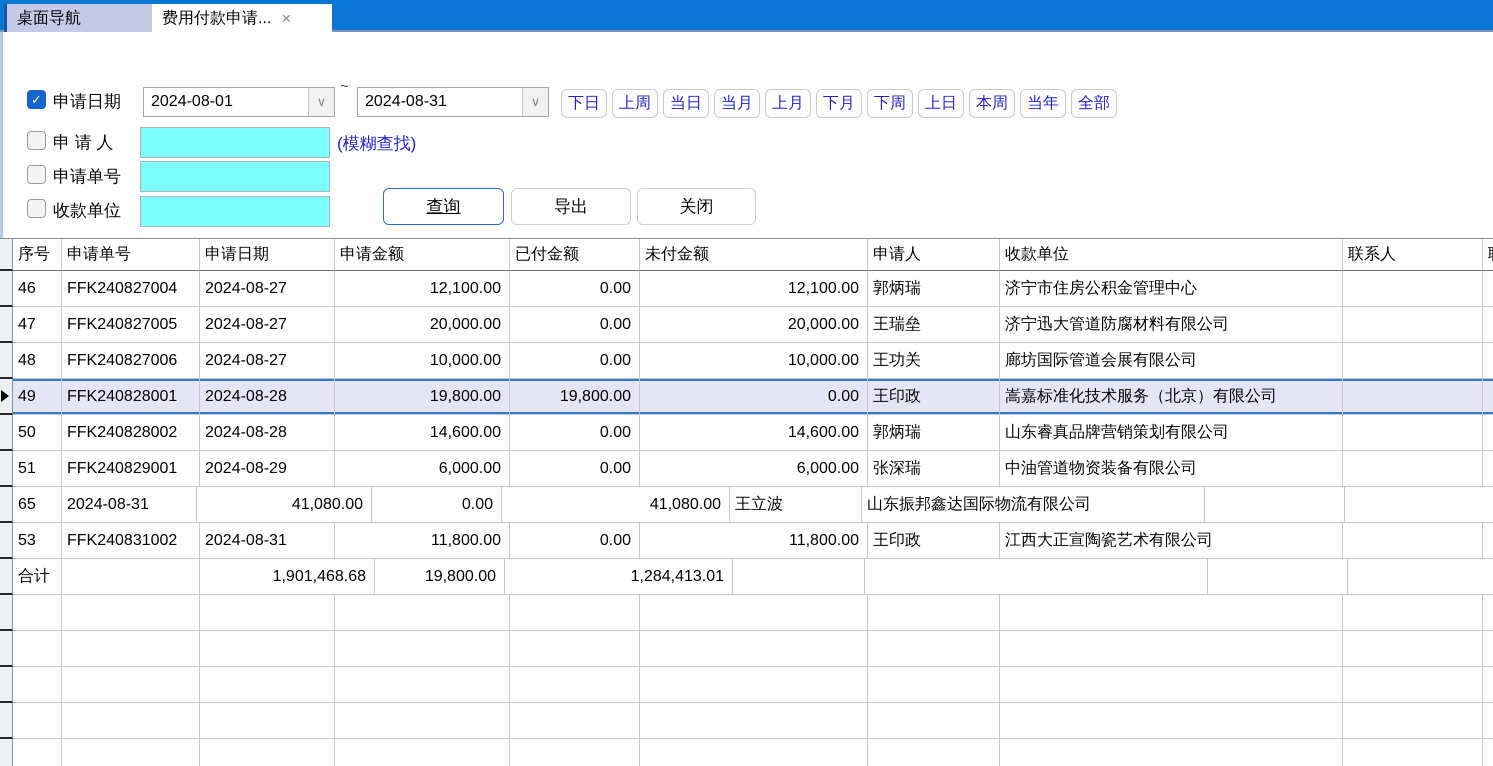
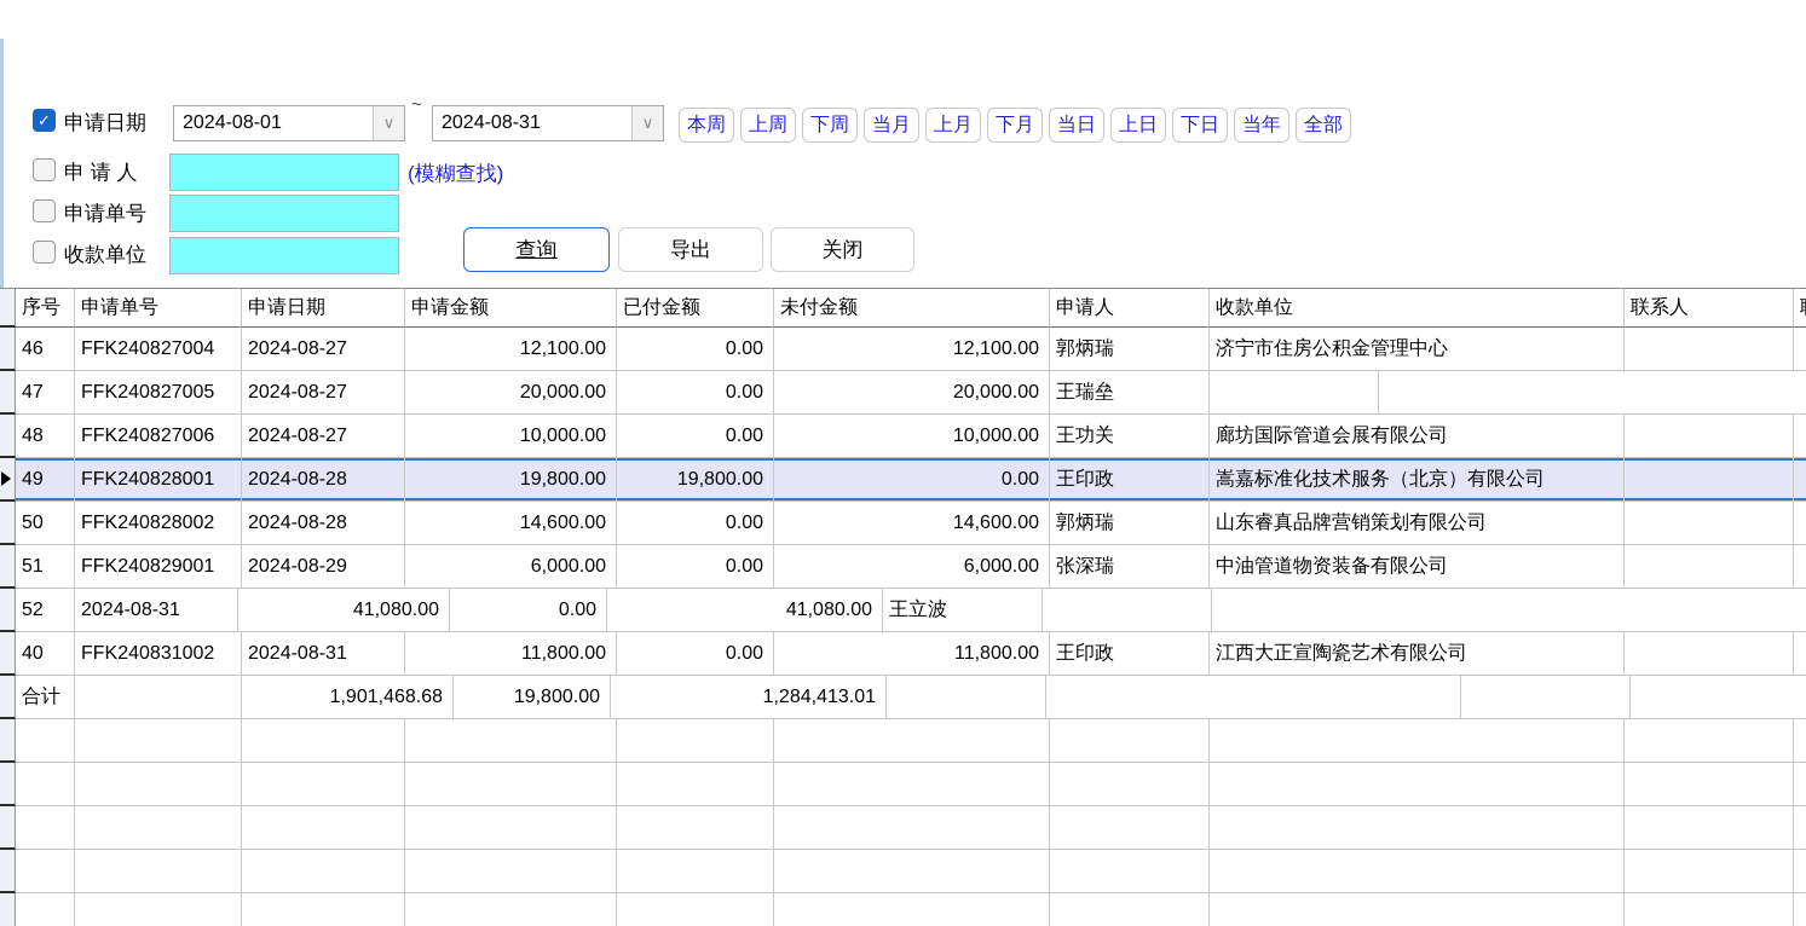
- 桌面导航
- 费用付款申请...
- ×
  ✓
  申请日期
  2024-08-01
  ∨
  ~
  2024-08-31
  ∨
- 下日
+ 本周
  上周
- 当日
+ 下周
  当月
  上月
  下月
- 下周
+ 当日
  上日
- 本周
+ 下日
  当年
  全部
  申 请 人
  (模糊查找)
  申请单号
  收款单位
  查询
  导出
  关闭
  序号
  申请单号
  申请日期
  申请金额
  已付金额
  未付金额
  申请人
  收款单位
  联系人
  46
  FFK240827004
  2024-08-27
  12,100.00
  0.00
  12,100.00
  郭炳瑞
  济宁市住房公积金管理中心
  47
  FFK240827005
  2024-08-27
  20,000.00
  0.00
  20,000.00
  王瑞垒
- 济宁迅大管道防腐材料有限公司
  48
  FFK240827006
  2024-08-27
  10,000.00
  0.00
  10,000.00
  王功关
  廊坊国际管道会展有限公司
  49
  FFK240828001
  2024-08-28
  19,800.00
  19,800.00
  0.00
  王印政
  嵩嘉标准化技术服务（北京）有限公司
  50
  FFK240828002
  2024-08-28
  14,600.00
  0.00
  14,600.00
  郭炳瑞
  山东睿真品牌营销策划有限公司
  51
  FFK240829001
  2024-08-29
  6,000.00
  0.00
  6,000.00
  张深瑞
  中油管道物资装备有限公司
- 65
+ 52
  2024-08-31
  41,080.00
  0.00
  41,080.00
  王立波
- 山东振邦鑫达国际物流有限公司
- 53
+ 40
  FFK240831002
  2024-08-31
  11,800.00
  0.00
  11,800.00
  王印政
  江西大正宣陶瓷艺术有限公司
  合计
  1,901,468.68
  19,800.00
  1,284,413.01
